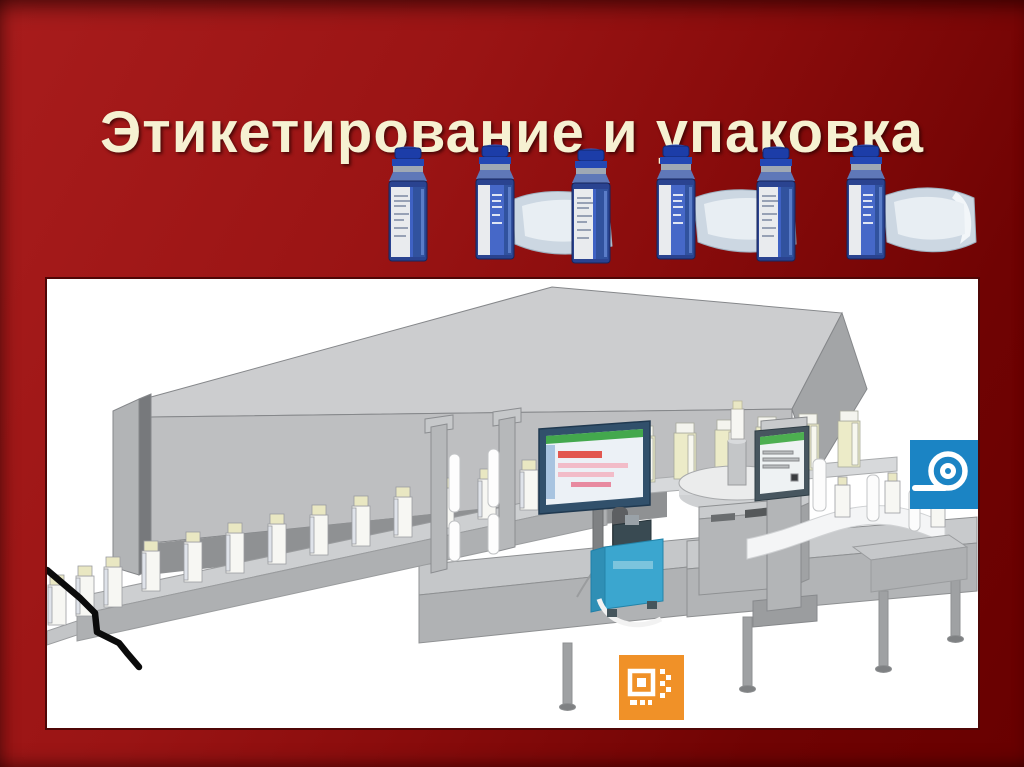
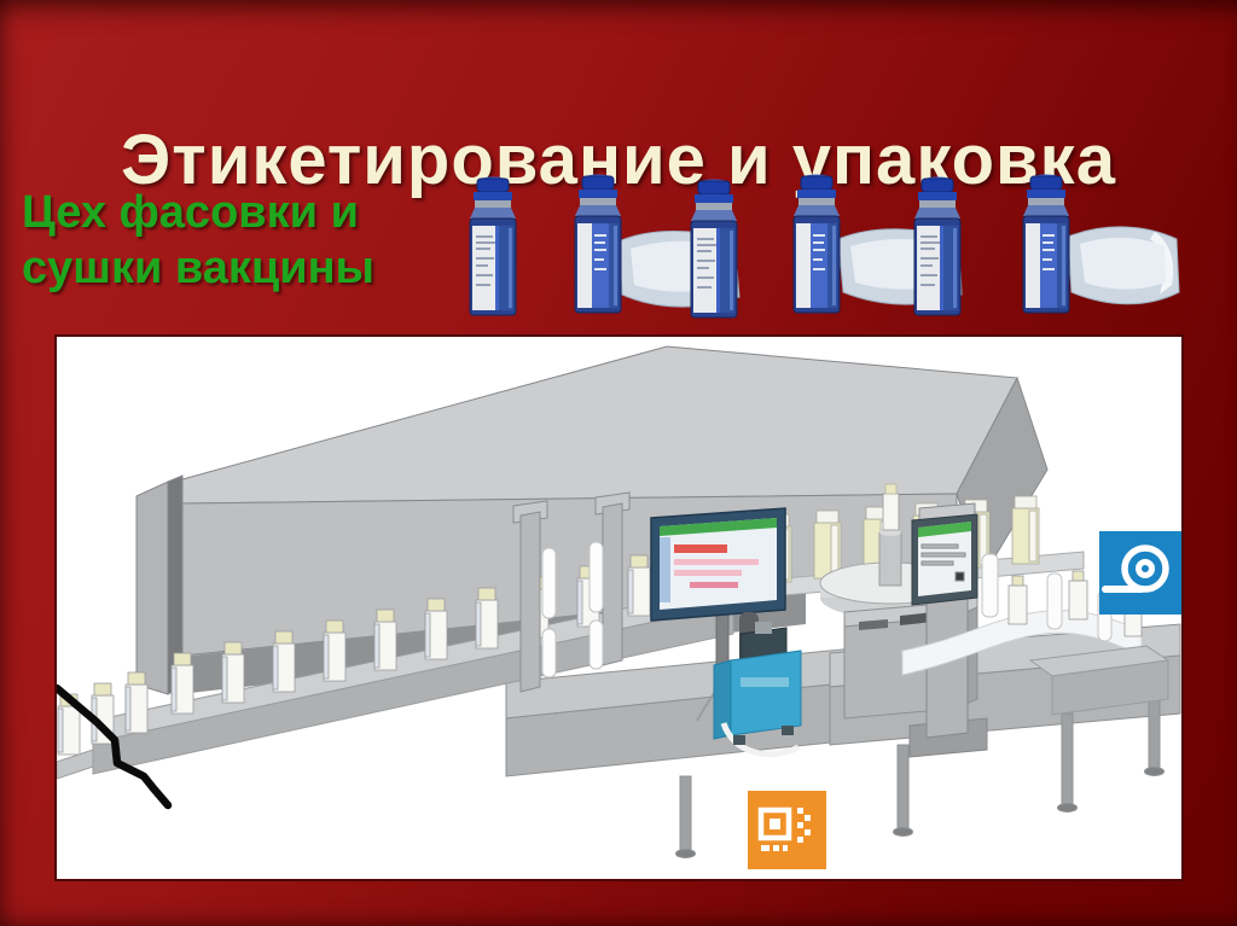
  Этикетирование и упаковка
+ Цех фасовки и сушки вакцины
